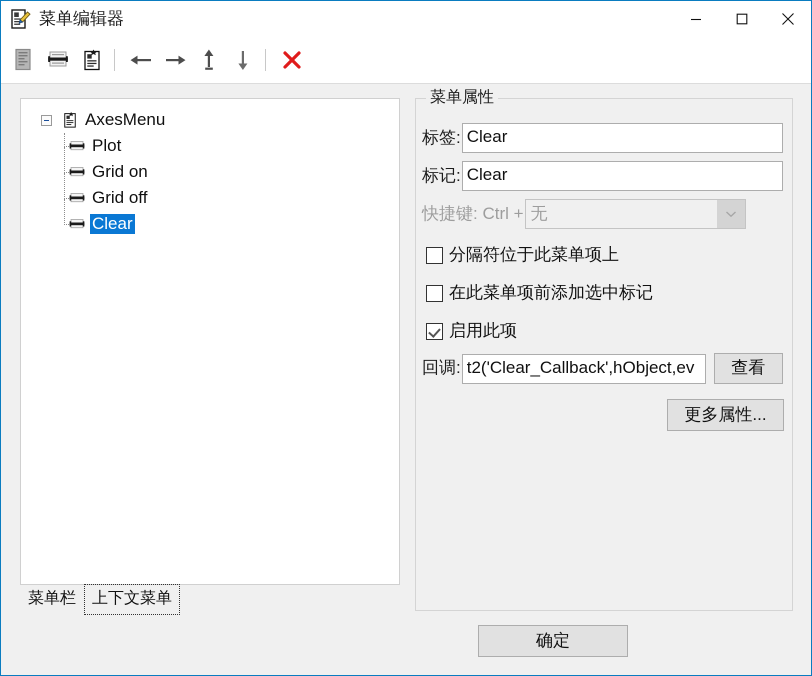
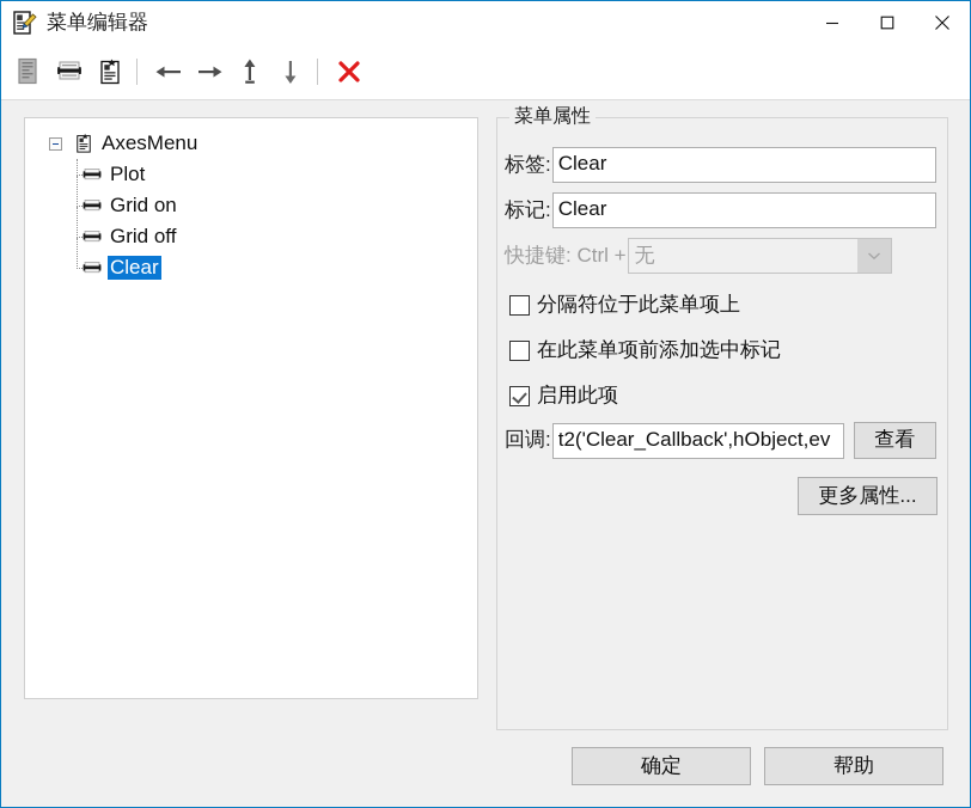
  菜单编辑器
  AxesMenu
  Plot
  Grid on
  Grid off
  Clear
- 菜单栏
- 上下文菜单
  菜单属性
  标签:
  Clear
  标记:
  Clear
  快捷键: Ctrl +
  无
  分隔符位于此菜单项上
  在此菜单项前添加选中标记
  启用此项
  回调:
  t2('Clear_Callback',hObject,ev
  查看
  更多属性...
  确定
+ 帮助
